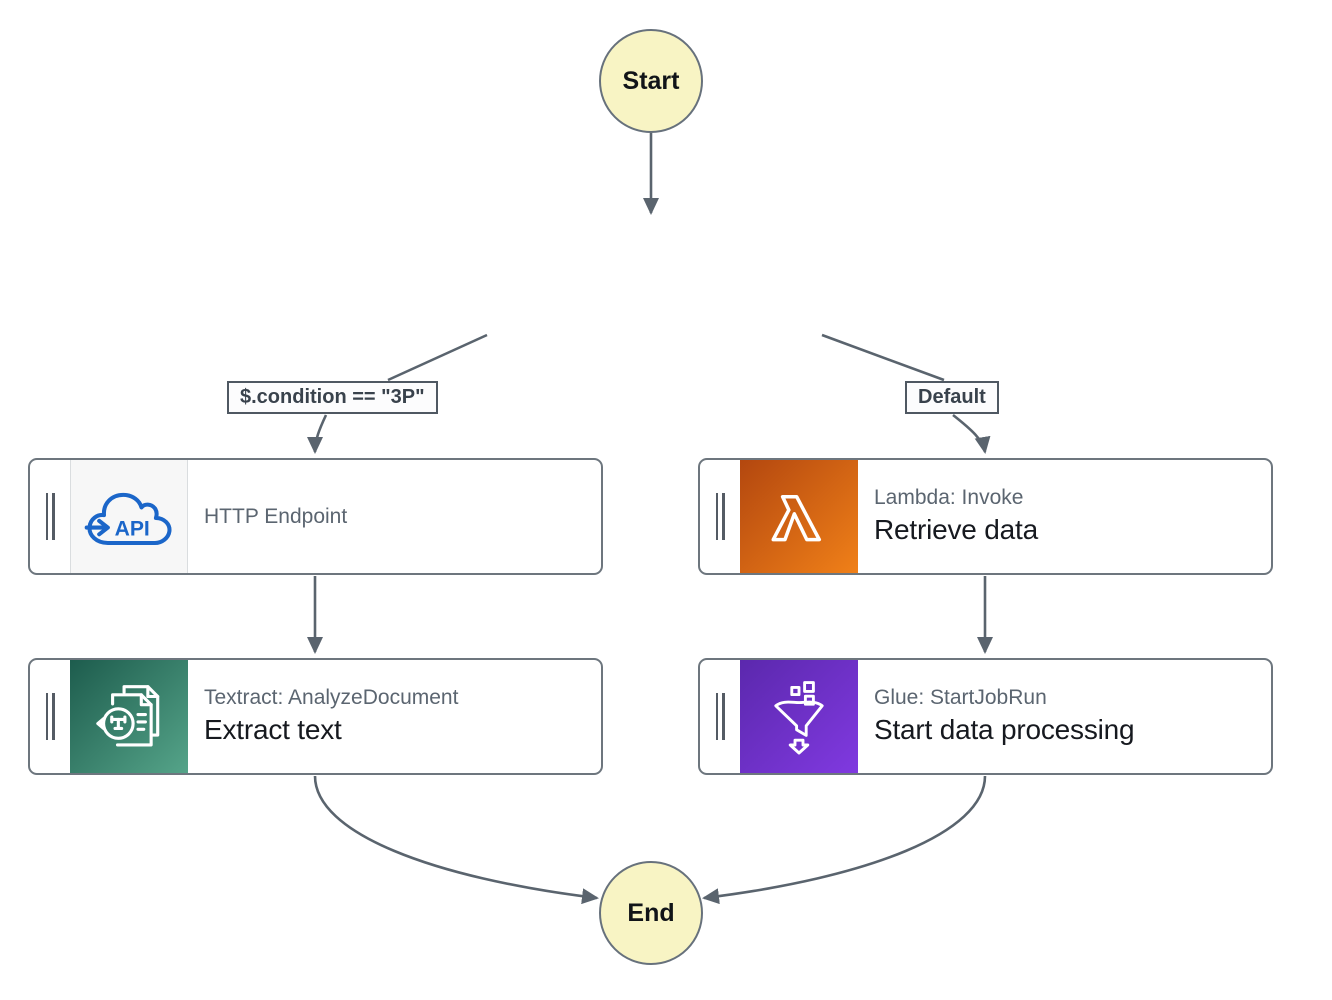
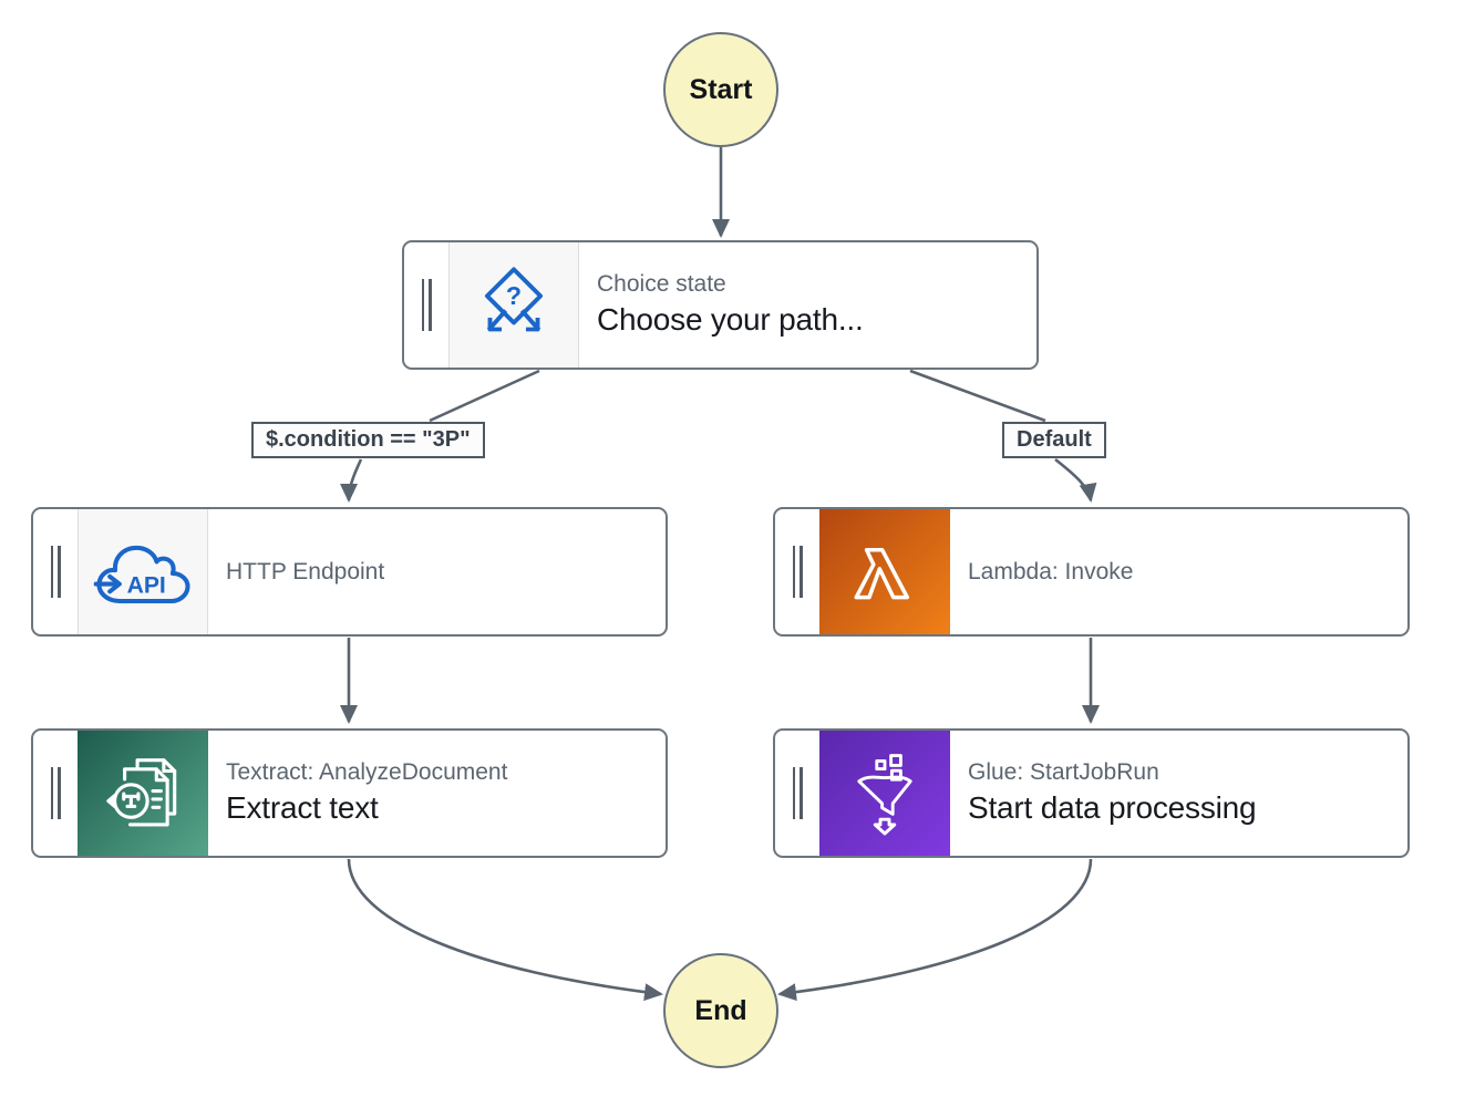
  Start
  End
+ ?
+ Choice state
+ Choose your path...
  API
  HTTP Endpoint
  Lambda: Invoke
- Retrieve data
  Textract: AnalyzeDocument
  Extract text
  Glue: StartJobRun
  Start data processing
  $.condition == "3P"
  Default
